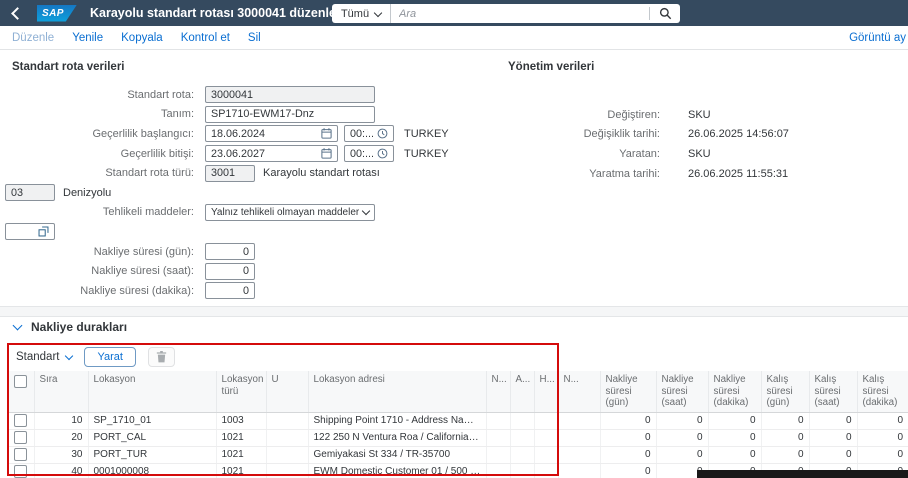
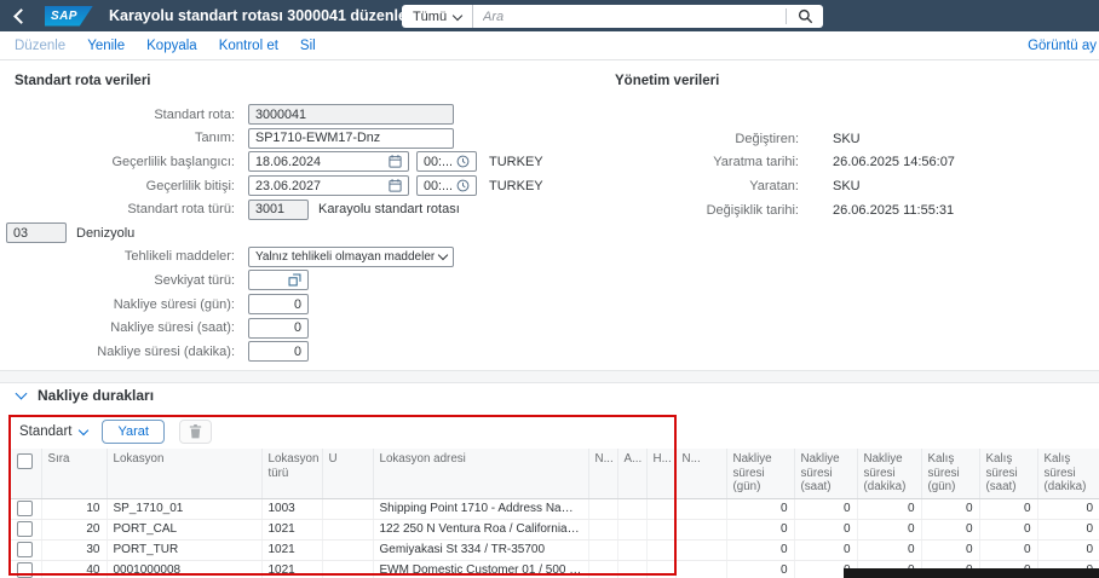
  SAP
  Karayolu standart rotası 3000041 düzenl
  Tümü
  Ara
  Düzenle
  Yenile
  Kopyala
  Kontrol et
  Sil
  Görüntü ay
  Standart rota verileri
  Yönetim verileri
  Standart rota:
  3000041
  Tanım:
  SP1710-EWM17-Dnz
  Geçerlilik başlangıcı:
  18.06.2024
  00:...
  TURKEY
  Geçerlilik bitişi:
  23.06.2027
  00:...
  TURKEY
  Standart rota türü:
  3001
  Karayolu standart rotası
  03
  Denizyolu
  Tehlikeli maddeler:
  Yalnız tehlikeli olmayan maddeler
+ Sevkiyat türü:
  Nakliye süresi (gün):
  0
  Nakliye süresi (saat):
  0
  Nakliye süresi (dakika):
  0
  Değiştiren:
  SKU
- Değişiklik tarihi:
+ Yaratma tarihi:
  26.06.2025 14:56:07
  Yaratan:
  SKU
- Yaratma tarihi:
+ Değişiklik tarihi:
  26.06.2025 11:55:31
  Nakliye durakları
  Standart
  Yarat
  	Sıra	Lokasyon	Lokasyon türü	U	Lokasyon adresi	N...	A...	H...	N...	Nakliye süresi (gün)	Nakliye süresi (saat)	Nakliye süresi (dakika)	Kalış süresi (gün)	Kalış süresi (saat)	Kalış süresi (dakika)
  	10	SP_1710_01	1003		Shipping Point 1710 - Address Name 1					0	0	0	0	0	0
  	20	PORT_CAL	1021		122 250 N Ventura Roa / California CA					0	0	0	0	0	0
  	30	PORT_TUR	1021		Gemiyakasi St 334 / TR-35700					0	0	0	0	0	0
  	40	0001000008	1021		EWM Domestic Customer 01 / 500 Mai					0
